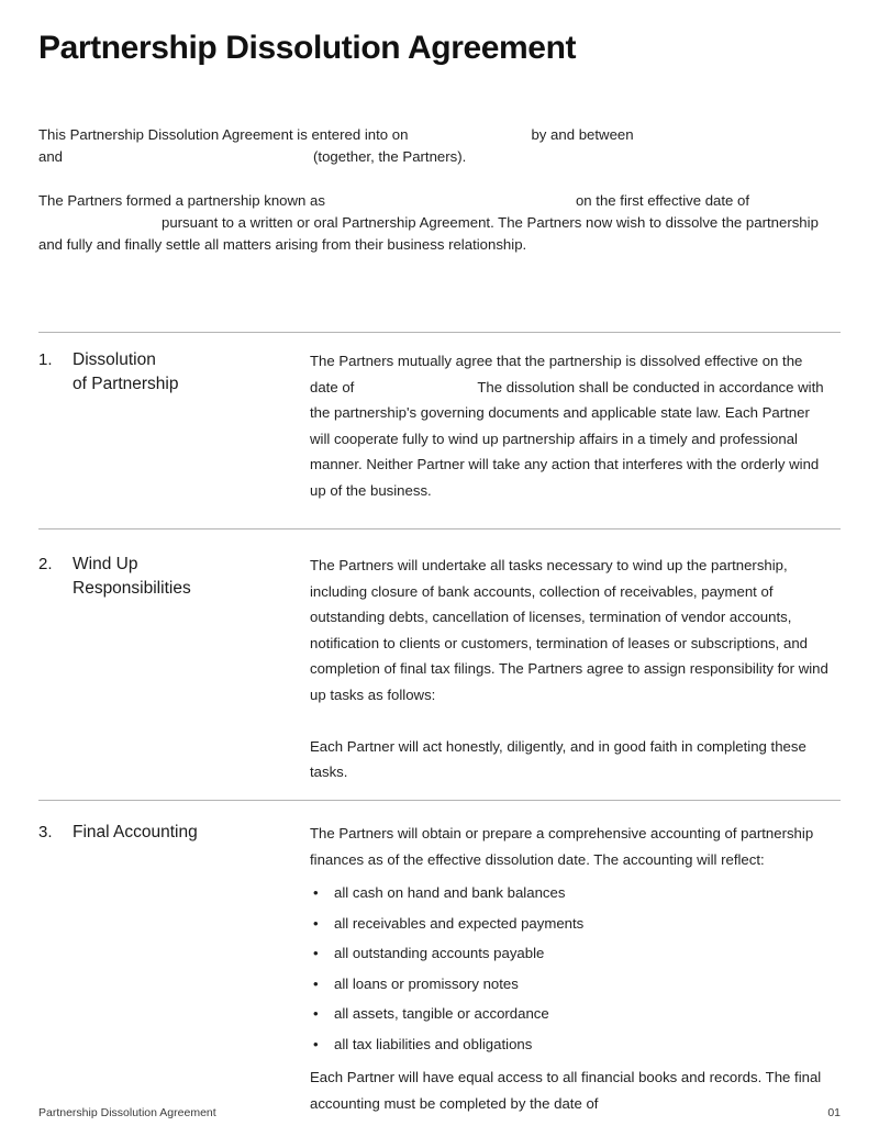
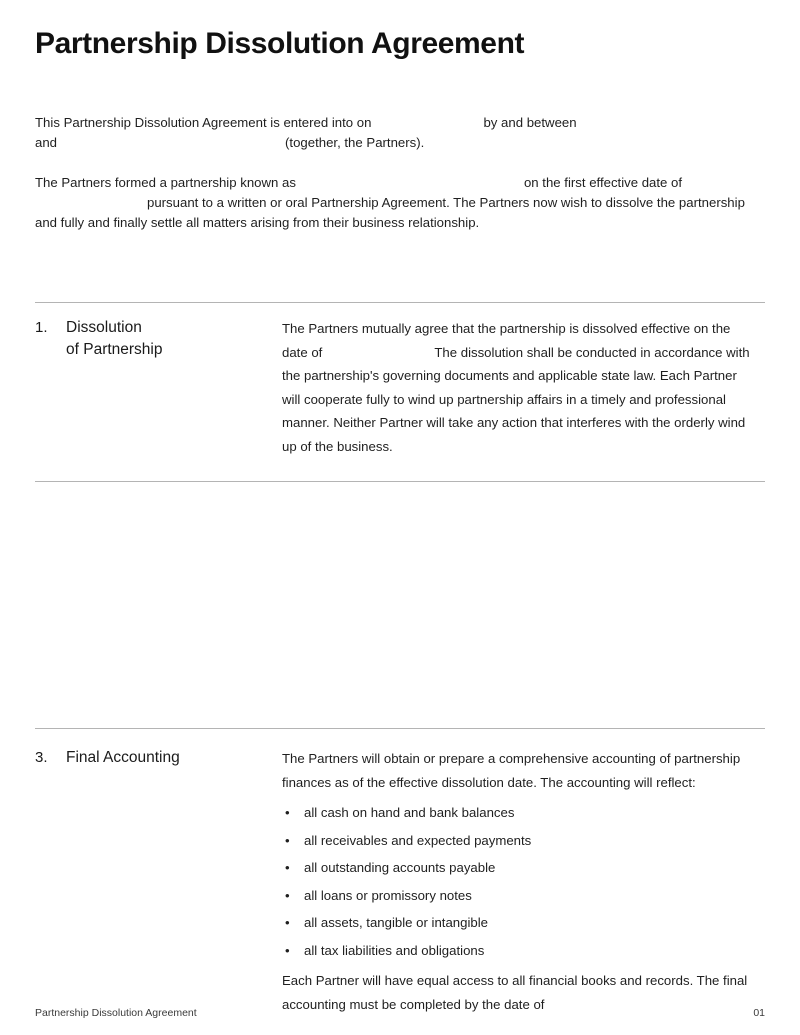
  Partnership Dissolution Agreement
  This Partnership Dissolution Agreement is entered into on by and betweenand (together, the Partners).
  The Partners formed a partnership known as on the first effective date ofpursuant to a written or oral Partnership Agreement. The Partners now wish to dissolve the partnership and fully and finally settle all matters arising from their business relationship.
  1.
  Dissolution
  of Partnership
  The Partners mutually agree that the partnership is dissolved effective on the date of The dissolution shall be conducted in accordance with the partnership's governing documents and applicable state law. Each Partner will cooperate fully to wind up partnership affairs in a timely and professional manner. Neither Partner will take any action that interferes with the orderly wind up of the business.
- 2.
- Wind Up
- Responsibilities
- The Partners will undertake all tasks necessary to wind up the partnership, including closure of bank accounts, collection of receivables, payment of outstanding debts, cancellation of licenses, termination of vendor accounts, notification to clients or customers, termination of leases or subscriptions, and completion of final tax filings. The Partners agree to assign responsibility for wind up tasks as follows:
- Each Partner will act honestly, diligently, and in good faith in completing these tasks.
  3.
  Final Accounting
  The Partners will obtain or prepare a comprehensive accounting of partnership finances as of the effective dissolution date. The accounting will reflect:
  •
  all cash on hand and bank balances
  •
  all receivables and expected payments
  •
  all outstanding accounts payable
  •
  all loans or promissory notes
  •
- all assets, tangible or accordance
+ all assets, tangible or intangible
  •
  all tax liabilities and obligations
  Each Partner will have equal access to all financial books and records. The final accounting must be completed by the date of
  Partnership Dissolution Agreement
  01
